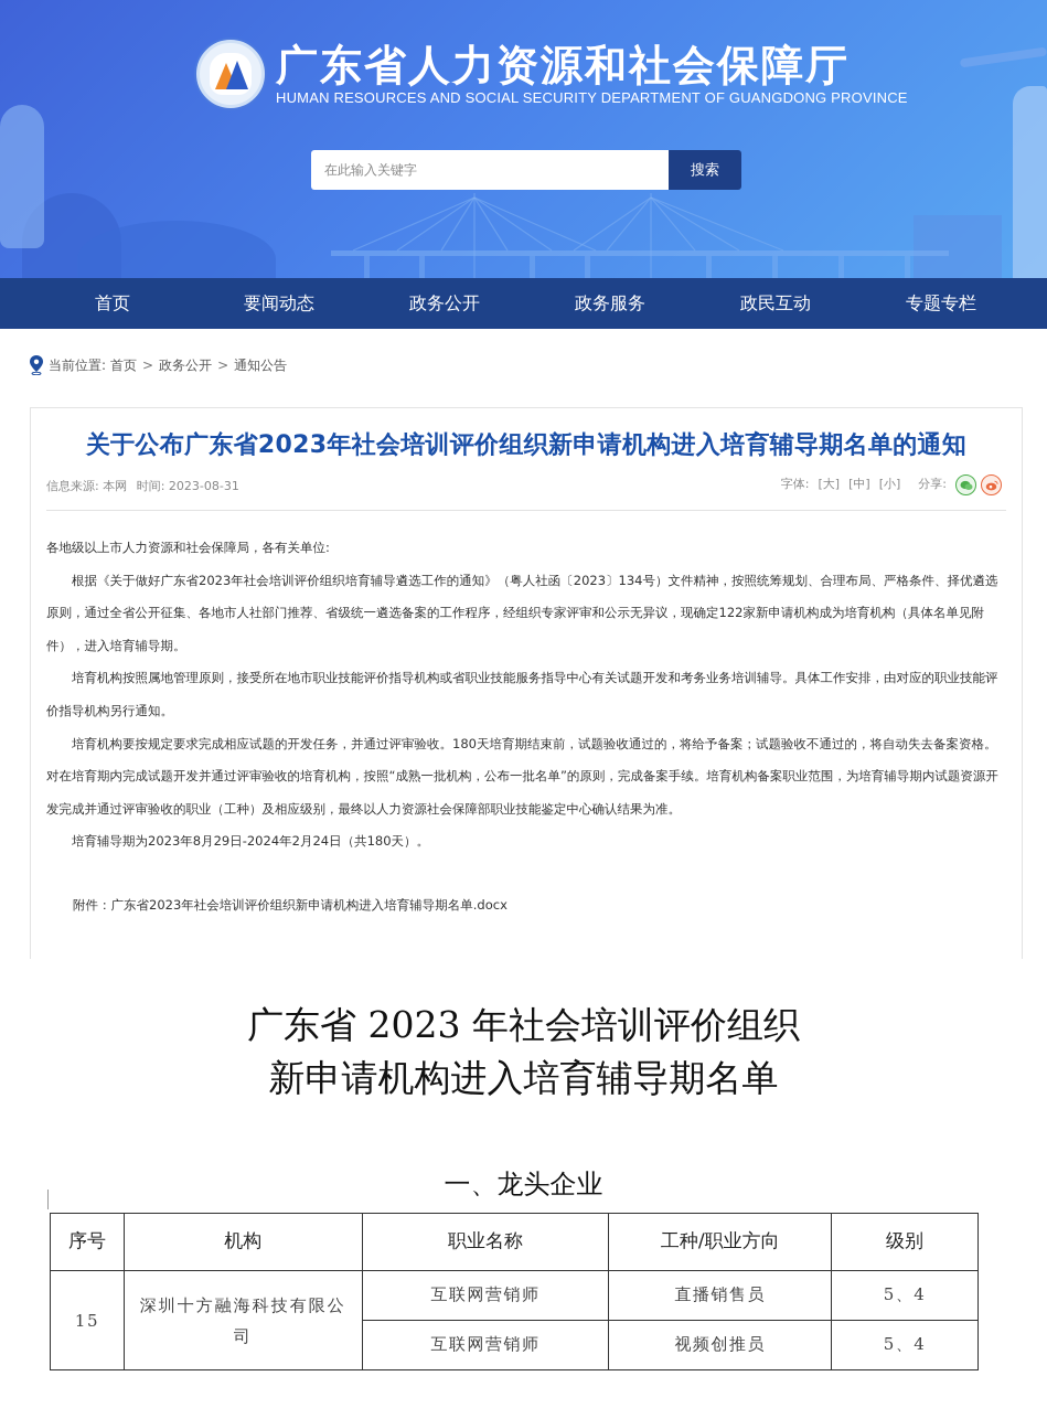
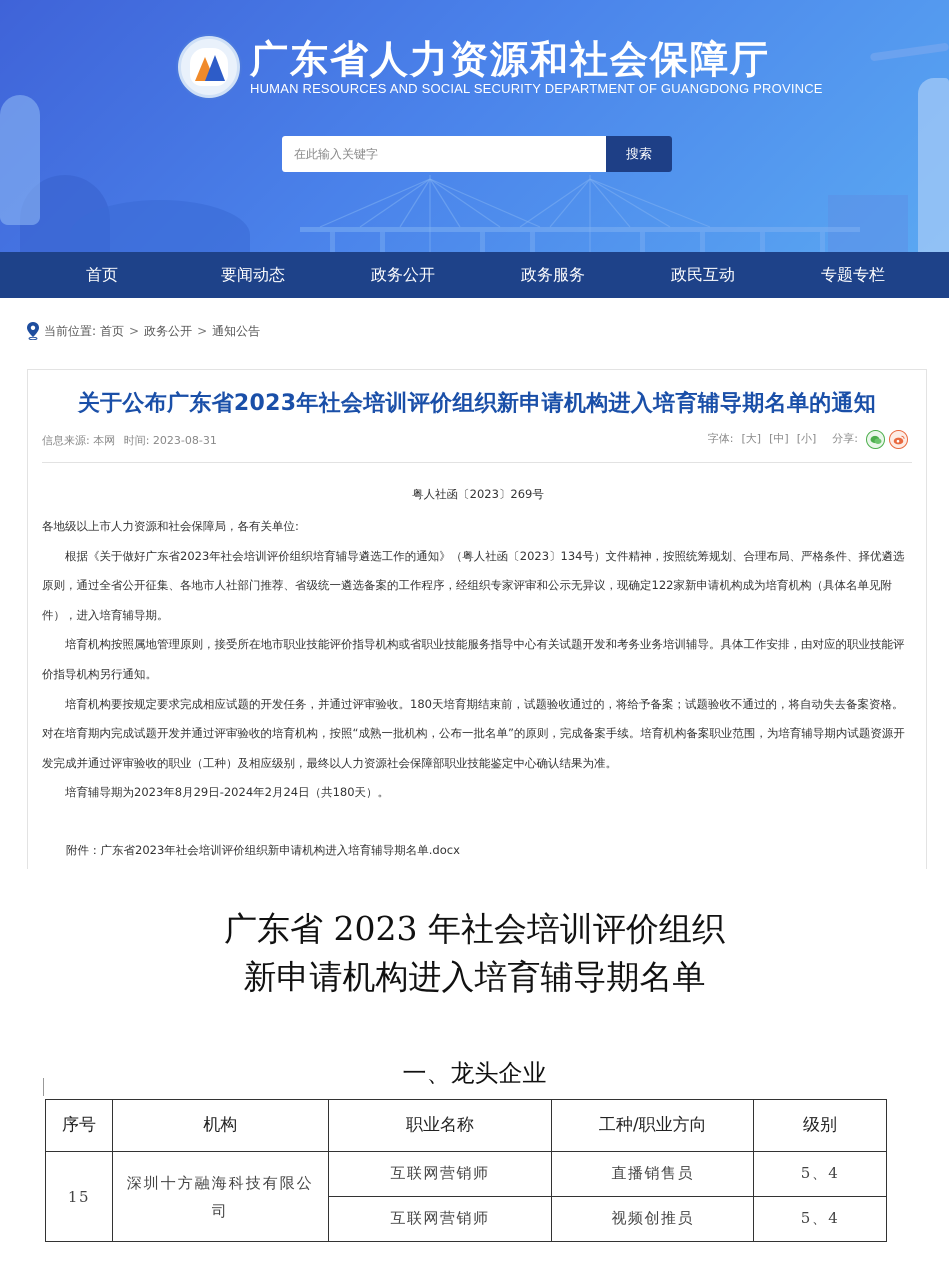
  广东省人力资源和社会保障厅
  HUMAN RESOURCES AND SOCIAL SECURITY DEPARTMENT OF GUANGDONG PROVINCE
  在此输入关键字
  搜索
  首页
  要闻动态
  政务公开
  政务服务
  政民互动
  专题专栏
  当前位置:
  首页
  >
  政务公开
  >
  通知公告
  关于公布广东省2023年社会培训评价组织新申请机构进入培育辅导期名单的通知
  信息来源: 本网 时间: 2023-08-31
  字体:
  [大]
  [中]
  [小]
  分享:
+ 粤人社函〔2023〕269号
  各地级以上市人力资源和社会保障局，各有关单位:
  根据《关于做好广东省2023年社会培训评价组织培育辅导遴选工作的通知》（粤人社函〔2023〕134号）文件精神，按照统筹规划、合理布局、严格条件、择优遴选原则，通过全省公开征集、各地市人社部门推荐、省级统一遴选备案的工作程序，经组织专家评审和公示无异议，现确定122家新申请机构成为培育机构（具体名单见附件），进入培育辅导期。
  培育机构按照属地管理原则，接受所在地市职业技能评价指导机构或省职业技能服务指导中心有关试题开发和考务业务培训辅导。具体工作安排，由对应的职业技能评价指导机构另行通知。
  培育机构要按规定要求完成相应试题的开发任务，并通过评审验收。180天培育期结束前，试题验收通过的，将给予备案；试题验收不通过的，将自动失去备案资格。对在培育期内完成试题开发并通过评审验收的培育机构，按照“成熟一批机构，公布一批名单”的原则，完成备案手续。培育机构备案职业范围，为培育辅导期内试题资源开发完成并通过评审验收的职业（工种）及相应级别，最终以人力资源社会保障部职业技能鉴定中心确认结果为准。
  培育辅导期为2023年8月29日-2024年2月24日（共180天）。
  附件：广东省2023年社会培训评价组织新申请机构进入培育辅导期名单.docx
  广东省 2023 年社会培训评价组织
  新申请机构进入培育辅导期名单
  一、龙头企业
  序号	机构	职业名称	工种/职业方向	级别
  15	深圳十方融海科技有限公司	互联网营销师	直播销售员	5、4
  互联网营销师	视频创推员	5、4
